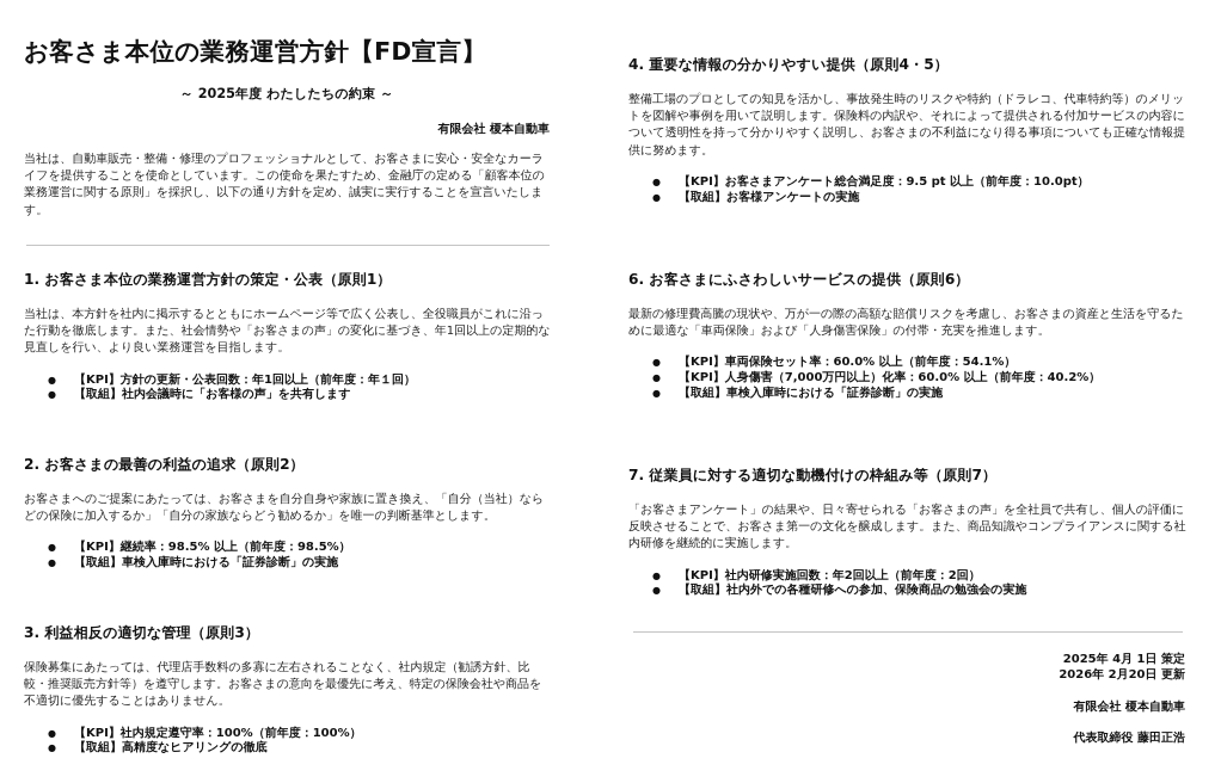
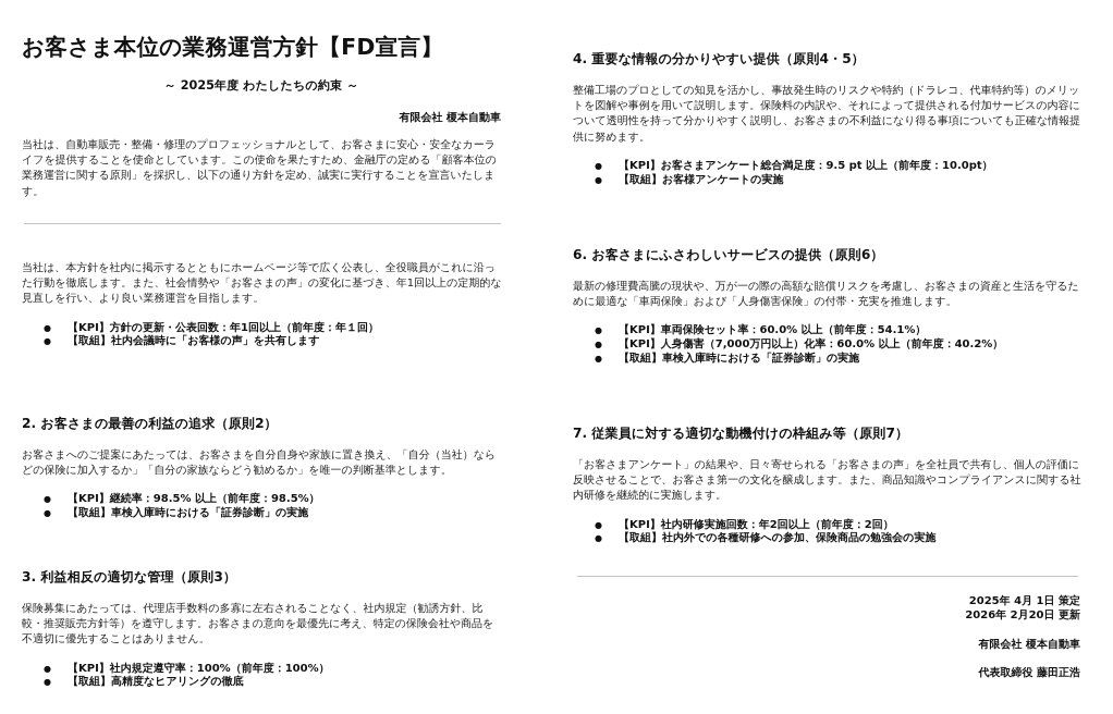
  お客さま本位の業務運営方針【FD宣言】
  ～ 2025年度 わたしたちの約束 ～
  有限会社 榎本自動車
  当社は、自動車販売・整備・修理のプロフェッショナルとして、お客さまに安心・安全なカーライフを提供することを使命としています。この使命を果たすため、金融庁の定める「顧客本位の業務運営に関する原則」を採択し、以下の通り方針を定め、誠実に実行することを宣言いたします。
- 1. お客さま本位の業務運営方針の策定・公表（原則1）
  当社は、本方針を社内に掲示するとともにホームページ等で広く公表し、全役職員がこれに沿った行動を徹底します。また、社会情勢や「お客さまの声」の変化に基づき、年1回以上の定期的な見直しを行い、より良い業務運営を目指します。
  ●
  【KPI】方針の更新・公表回数：年1回以上（前年度：年１回）
  ●
  【取組】社内会議時に「お客様の声」を共有します
  2. お客さまの最善の利益の追求（原則2）
  お客さまへのご提案にあたっては、お客さまを自分自身や家族に置き換え、「自分（当社）ならどの保険に加入するか」「自分の家族ならどう勧めるか」を唯一の判断基準とします。
  ●
  【KPI】継続率：98.5% 以上（前年度：98.5%）
  ●
  【取組】車検入庫時における「証券診断」の実施
  3. 利益相反の適切な管理（原則3）
  保険募集にあたっては、代理店手数料の多寡に左右されることなく、社内規定（勧誘方針、比較・推奨販売方針等）を遵守します。お客さまの意向を最優先に考え、特定の保険会社や商品を不適切に優先することはありません。
  ●
  【KPI】社内規定遵守率：100%（前年度：100%）
  ●
  【取組】高精度なヒアリングの徹底
  4. 重要な情報の分かりやすい提供（原則4・5）
  整備工場のプロとしての知見を活かし、事故発生時のリスクや特約（ドラレコ、代車特約等）のメリットを図解や事例を用いて説明します。保険料の内訳や、それによって提供される付加サービスの内容について透明性を持って分かりやすく説明し、お客さまの不利益になり得る事項についても正確な情報提供に努めます。
  ●
  【KPI】お客さまアンケート総合満足度：9.5 pt 以上（前年度：10.0pt）
  ●
  【取組】お客様アンケートの実施
  6. お客さまにふさわしいサービスの提供（原則6）
  最新の修理費高騰の現状や、万が一の際の高額な賠償リスクを考慮し、お客さまの資産と生活を守るために最適な「車両保険」および「人身傷害保険」の付帯・充実を推進します。
  ●
  【KPI】車両保険セット率：60.0% 以上（前年度：54.1%）
  ●
  【KPI】人身傷害（7,000万円以上）化率：60.0% 以上（前年度：40.2%）
  ●
  【取組】車検入庫時における「証券診断」の実施
  7. 従業員に対する適切な動機付けの枠組み等（原則7）
  「お客さまアンケート」の結果や、日々寄せられる「お客さまの声」を全社員で共有し、個人の評価に反映させることで、お客さま第一の文化を醸成します。また、商品知識やコンプライアンスに関する社内研修を継続的に実施します。
  ●
  【KPI】社内研修実施回数：年2回以上（前年度：2回）
  ●
  【取組】社内外での各種研修への参加、保険商品の勉強会の実施
  2025年 4月 1日 策定
  2026年 2月20日 更新
  有限会社 榎本自動車
  代表取締役 藤田正浩
